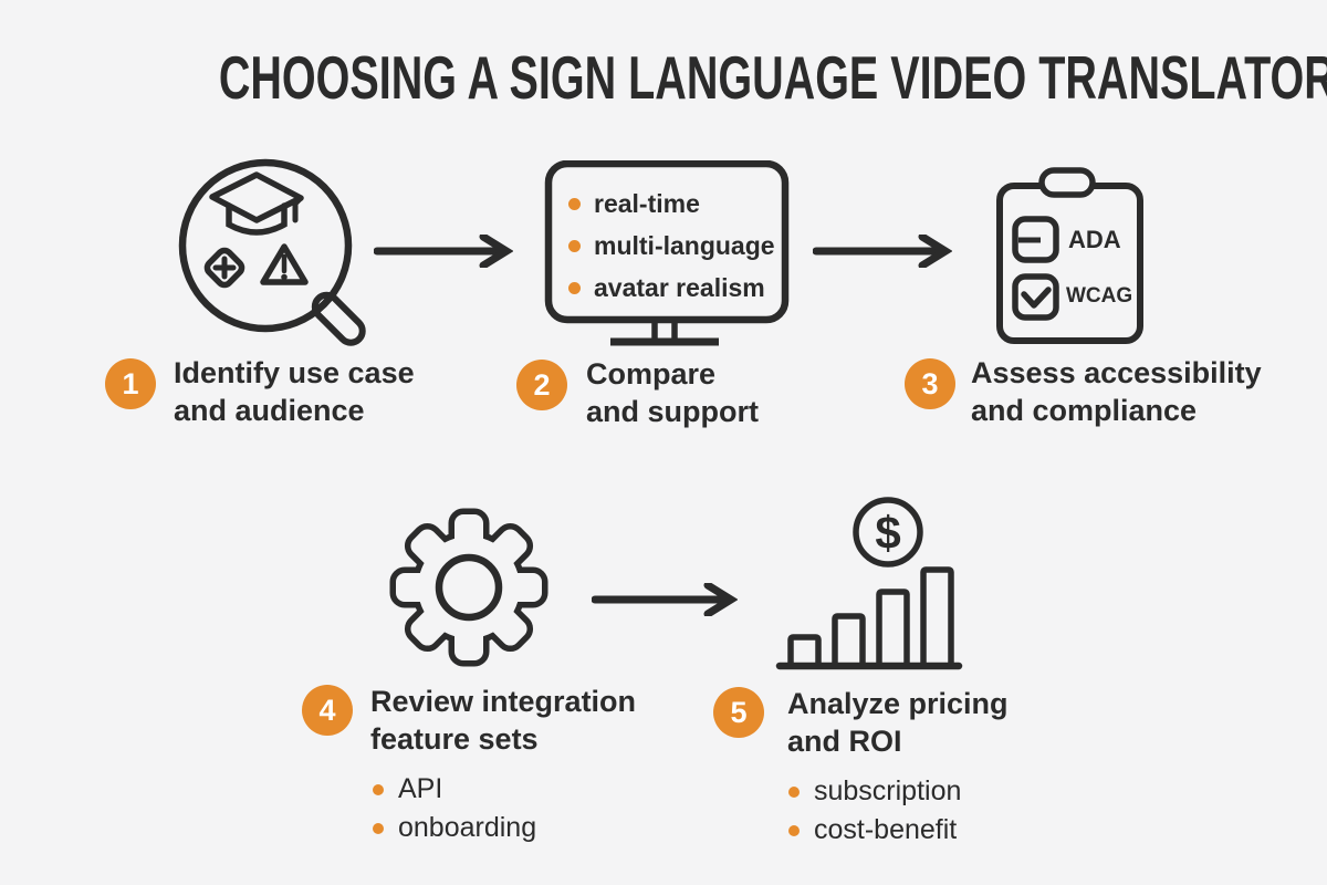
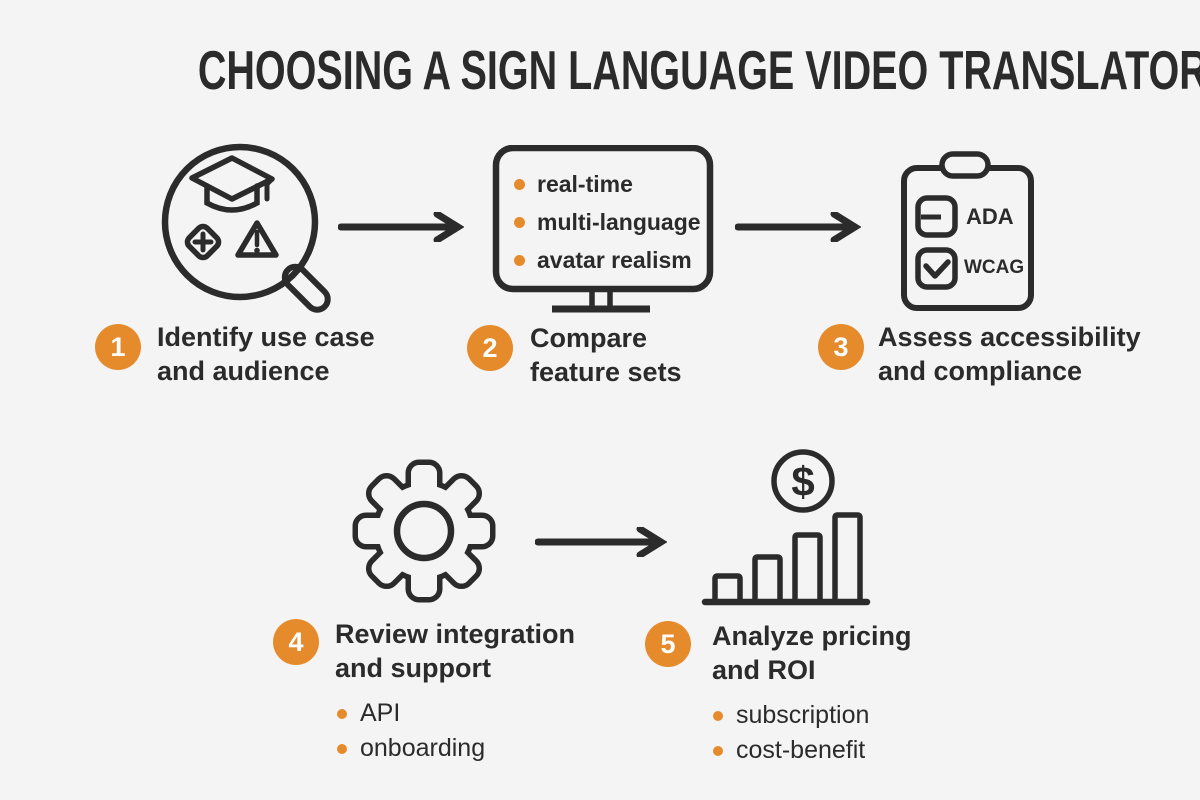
  CHOOSING A SIGN LANGUAGE VIDEO TRANSLATOR
  real-time
  multi-language
  avatar realism
  ADA
  WCAG
  1
  Identify use case
  and audience
  2
  Compare
- and support
+ feature sets
  3
  Assess accessibility
  and compliance
  $
  4
  Review integration
- feature sets
+ and support
  API
  onboarding
  5
  Analyze pricing
  and ROI
  subscription
  cost-benefit
